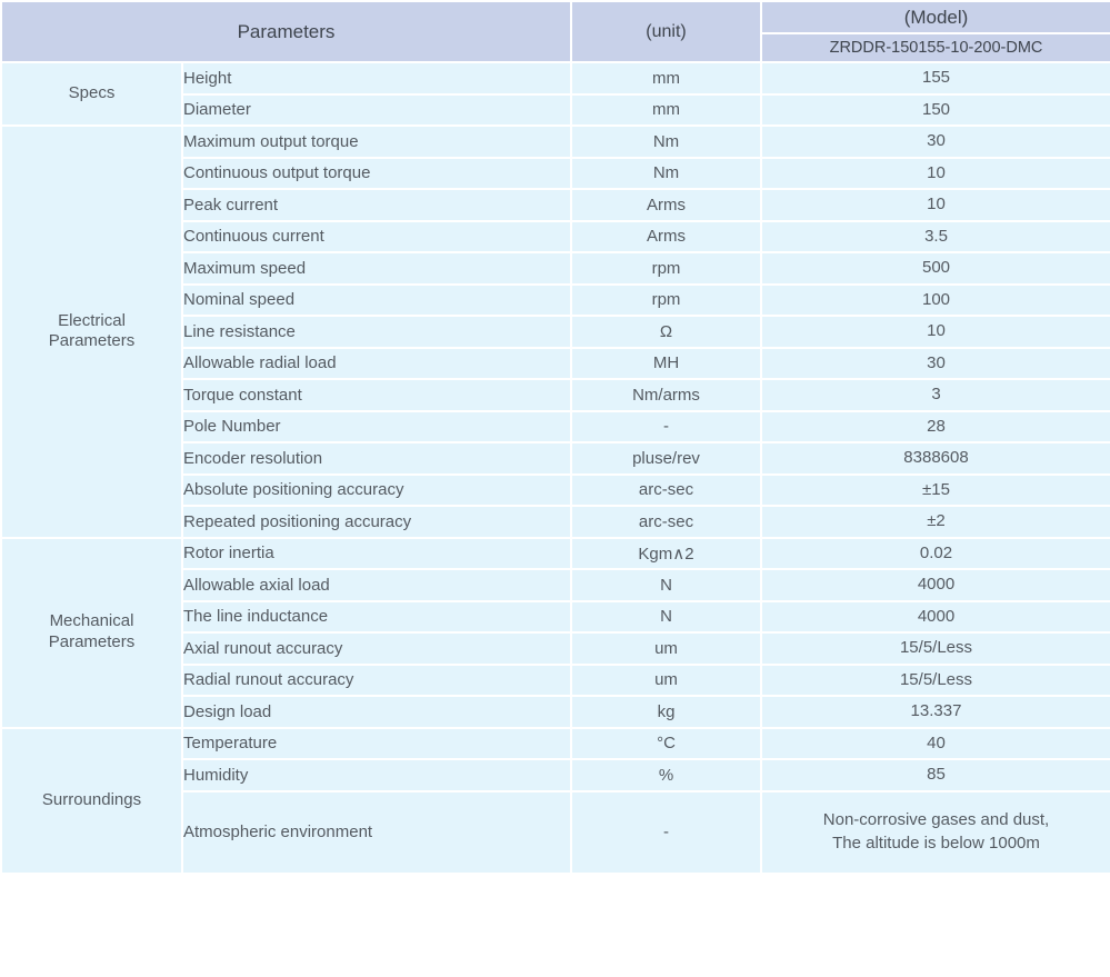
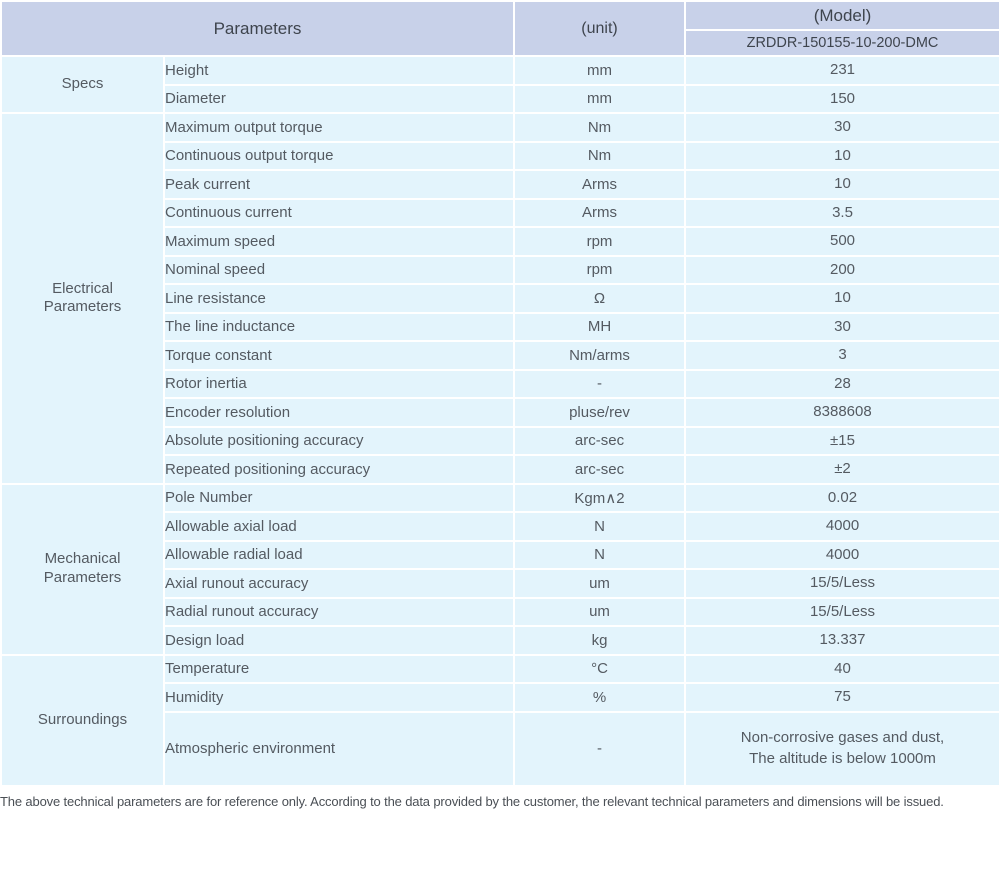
  Parameters	(unit)	(Model)
  ZRDDR-150155-10-200-DMC
- Specs	Height	mm	155
+ Specs	Height	mm	231
  Diameter	mm	150
  Electrical Parameters	Maximum output torque	Nm	30
  Continuous output torque	Nm	10
  Peak current	Arms	10
  Continuous current	Arms	3.5
  Maximum speed	rpm	500
- Nominal speed	rpm	100
+ Nominal speed	rpm	200
  Line resistance	Ω	10
- Allowable radial load	MH	30
+ The line inductance	MH	30
  Torque constant	Nm/arms	3
- Pole Number	-	28
+ Rotor inertia	-	28
  Encoder resolution	pluse/rev	8388608
  Absolute positioning accuracy	arc-sec	±15
  Repeated positioning accuracy	arc-sec	±2
- Mechanical Parameters	Rotor inertia	Kgm∧2	0.02
+ Mechanical Parameters	Pole Number	Kgm∧2	0.02
  Allowable axial load	N	4000
- The line inductance	N	4000
+ Allowable radial load	N	4000
  Axial runout accuracy	um	15/5/Less
  Radial runout accuracy	um	15/5/Less
  Design load	kg	13.337
  Surroundings	Temperature	°C	40
- Humidity	%	85
+ Humidity	%	75
  Atmospheric environment	-	Non-corrosive gases and dust, The altitude is below 1000m
+ The above technical parameters are for reference only. According to the data provided by the customer, the relevant technical parameters and dimensions will be issued.
